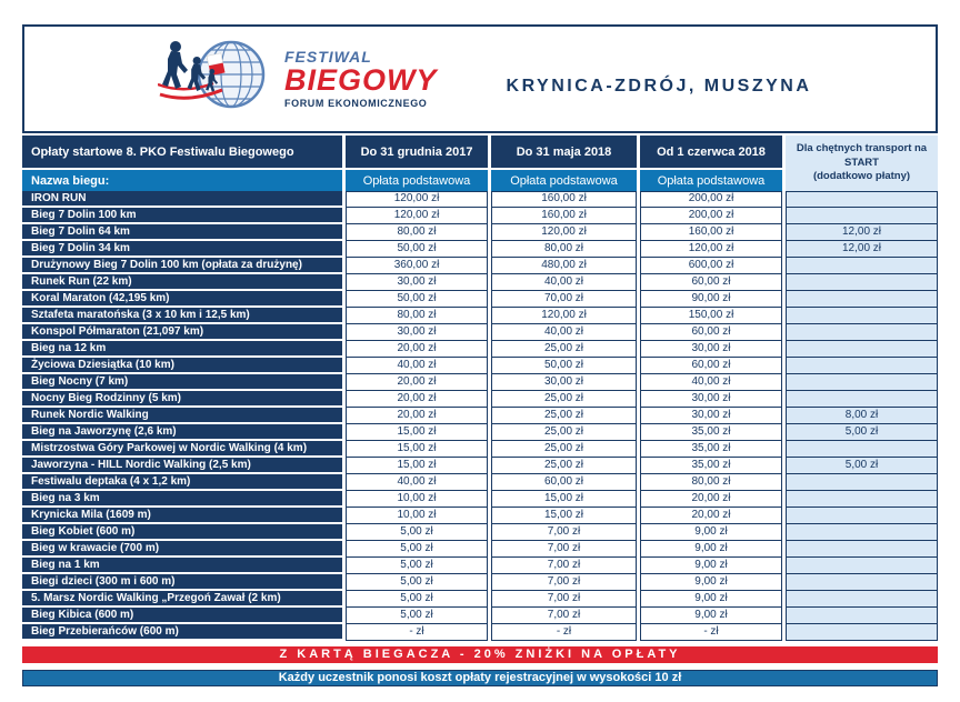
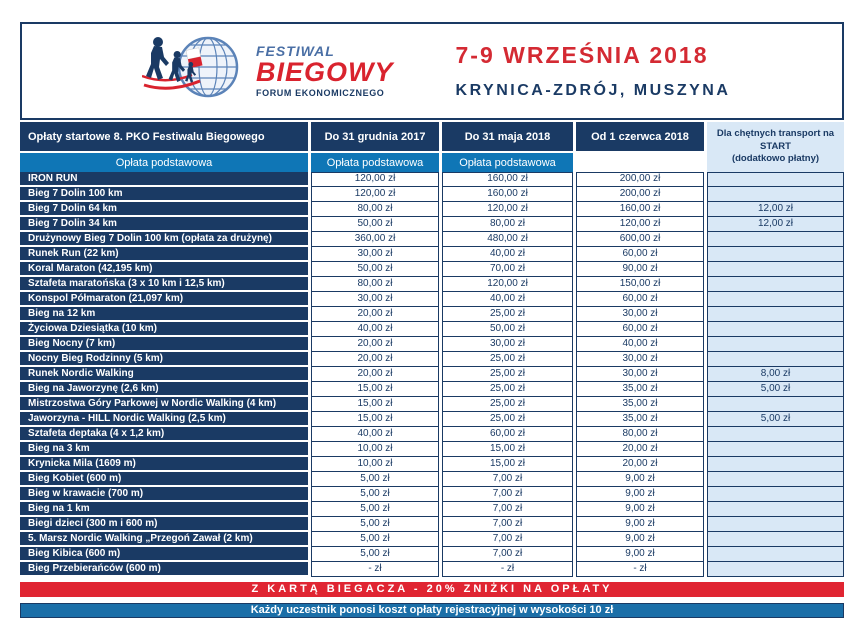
  FESTIWAL
  BIEGOWY
  FORUM EKONOMICZNEGO
+ 7-9 WRZEŚNIA 2018
  KRYNICA-ZDRÓJ, MUSZYNA
  Opłaty startowe 8. PKO Festiwalu Biegowego
  Do 31 grudnia 2017
  Do 31 maja 2018
  Od 1 czerwca 2018
  Dla chętnych transport na
  START
  (dodatkowo płatny)
- Nazwa biegu:
  Opłata podstawowa
  Opłata podstawowa
  Opłata podstawowa
  IRON RUN
  120,00 zł
  160,00 zł
  200,00 zł
  Bieg 7 Dolin 100 km
  120,00 zł
  160,00 zł
  200,00 zł
  Bieg 7 Dolin 64 km
  80,00 zł
  120,00 zł
  160,00 zł
  12,00 zł
  Bieg 7 Dolin 34 km
  50,00 zł
  80,00 zł
  120,00 zł
  12,00 zł
  Drużynowy Bieg 7 Dolin 100 km (opłata za drużynę)
  360,00 zł
  480,00 zł
  600,00 zł
  Runek Run (22 km)
  30,00 zł
  40,00 zł
  60,00 zł
  Koral Maraton (42,195 km)
  50,00 zł
  70,00 zł
  90,00 zł
  Sztafeta maratońska (3 x 10 km i 12,5 km)
  80,00 zł
  120,00 zł
  150,00 zł
  Konspol Półmaraton (21,097 km)
  30,00 zł
  40,00 zł
  60,00 zł
  Bieg na 12 km
  20,00 zł
  25,00 zł
  30,00 zł
  Życiowa Dziesiątka (10 km)
  40,00 zł
  50,00 zł
  60,00 zł
  Bieg Nocny (7 km)
  20,00 zł
  30,00 zł
  40,00 zł
  Nocny Bieg Rodzinny (5 km)
  20,00 zł
  25,00 zł
  30,00 zł
  Runek Nordic Walking
  20,00 zł
  25,00 zł
  30,00 zł
  8,00 zł
  Bieg na Jaworzynę (2,6 km)
  15,00 zł
  25,00 zł
  35,00 zł
  5,00 zł
  Mistrzostwa Góry Parkowej w Nordic Walking (4 km)
  15,00 zł
  25,00 zł
  35,00 zł
  Jaworzyna - HILL Nordic Walking (2,5 km)
  15,00 zł
  25,00 zł
  35,00 zł
  5,00 zł
- Festiwalu deptaka (4 x 1,2 km)
+ Sztafeta deptaka (4 x 1,2 km)
  40,00 zł
  60,00 zł
  80,00 zł
  Bieg na 3 km
  10,00 zł
  15,00 zł
  20,00 zł
  Krynicka Mila (1609 m)
  10,00 zł
  15,00 zł
  20,00 zł
  Bieg Kobiet (600 m)
  5,00 zł
  7,00 zł
  9,00 zł
  Bieg w krawacie (700 m)
  5,00 zł
  7,00 zł
  9,00 zł
  Bieg na 1 km
  5,00 zł
  7,00 zł
  9,00 zł
  Biegi dzieci (300 m i 600 m)
  5,00 zł
  7,00 zł
  9,00 zł
  5. Marsz Nordic Walking „Przegoń Zawał (2 km)
  5,00 zł
  7,00 zł
  9,00 zł
  Bieg Kibica (600 m)
  5,00 zł
  7,00 zł
  9,00 zł
  Bieg Przebierańców (600 m)
  - zł
  - zł
  - zł
  Z KARTĄ BIEGACZA - 20% ZNIŻKI NA OPŁATY
  Każdy uczestnik ponosi koszt opłaty rejestracyjnej w wysokości 10 zł
